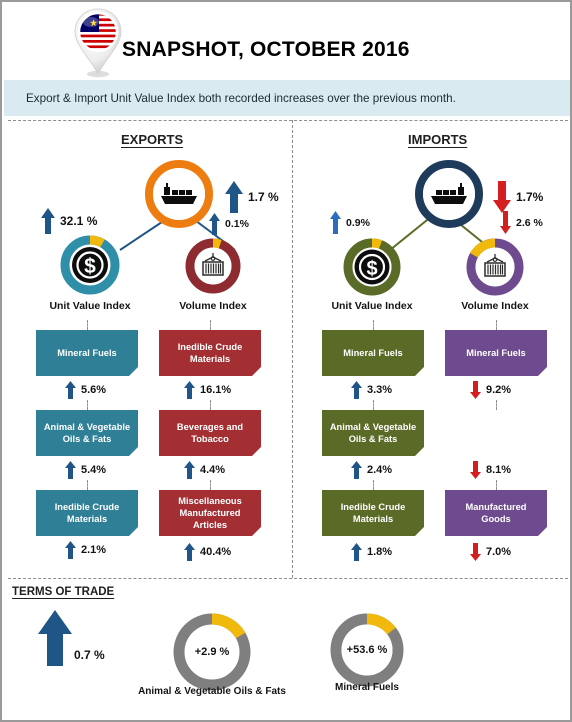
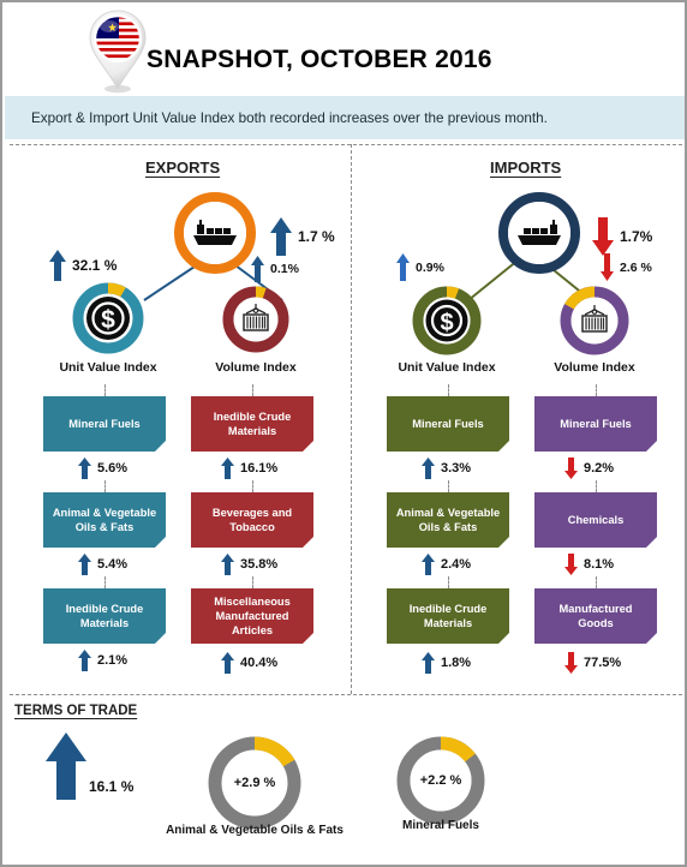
  SNAPSHOT, OCTOBER 2016
  Export & Import Unit Value Index both recorded increases over the previous month.
  EXPORTS
  1.7 %
  $
  Unit Value Index
  32.1 %
  Volume Index
  0.1%
  Mineral Fuels
  5.6%
  Animal & Vegetable Oils & Fats
  5.4%
  Inedible Crude Materials
  2.1%
  Inedible Crude Materials
  16.1%
  Beverages and Tobacco
- 4.4%
+ 35.8%
  Miscellaneous Manufactured Articles
  40.4%
  IMPORTS
  1.7%
  $
  Unit Value Index
  0.9%
  Volume Index
  2.6 %
  Mineral Fuels
  3.3%
  Animal & Vegetable Oils & Fats
  2.4%
  Inedible Crude Materials
  1.8%
  Mineral Fuels
  9.2%
+ Chemicals
  8.1%
  Manufactured Goods
- 7.0%
+ 77.5%
  TERMS OF TRADE
- 0.7 %
+ 16.1 %
  +2.9 %
  Animal & Vegetable Oils & Fats
- +53.6 %
+ +2.2 %
  Mineral Fuels
